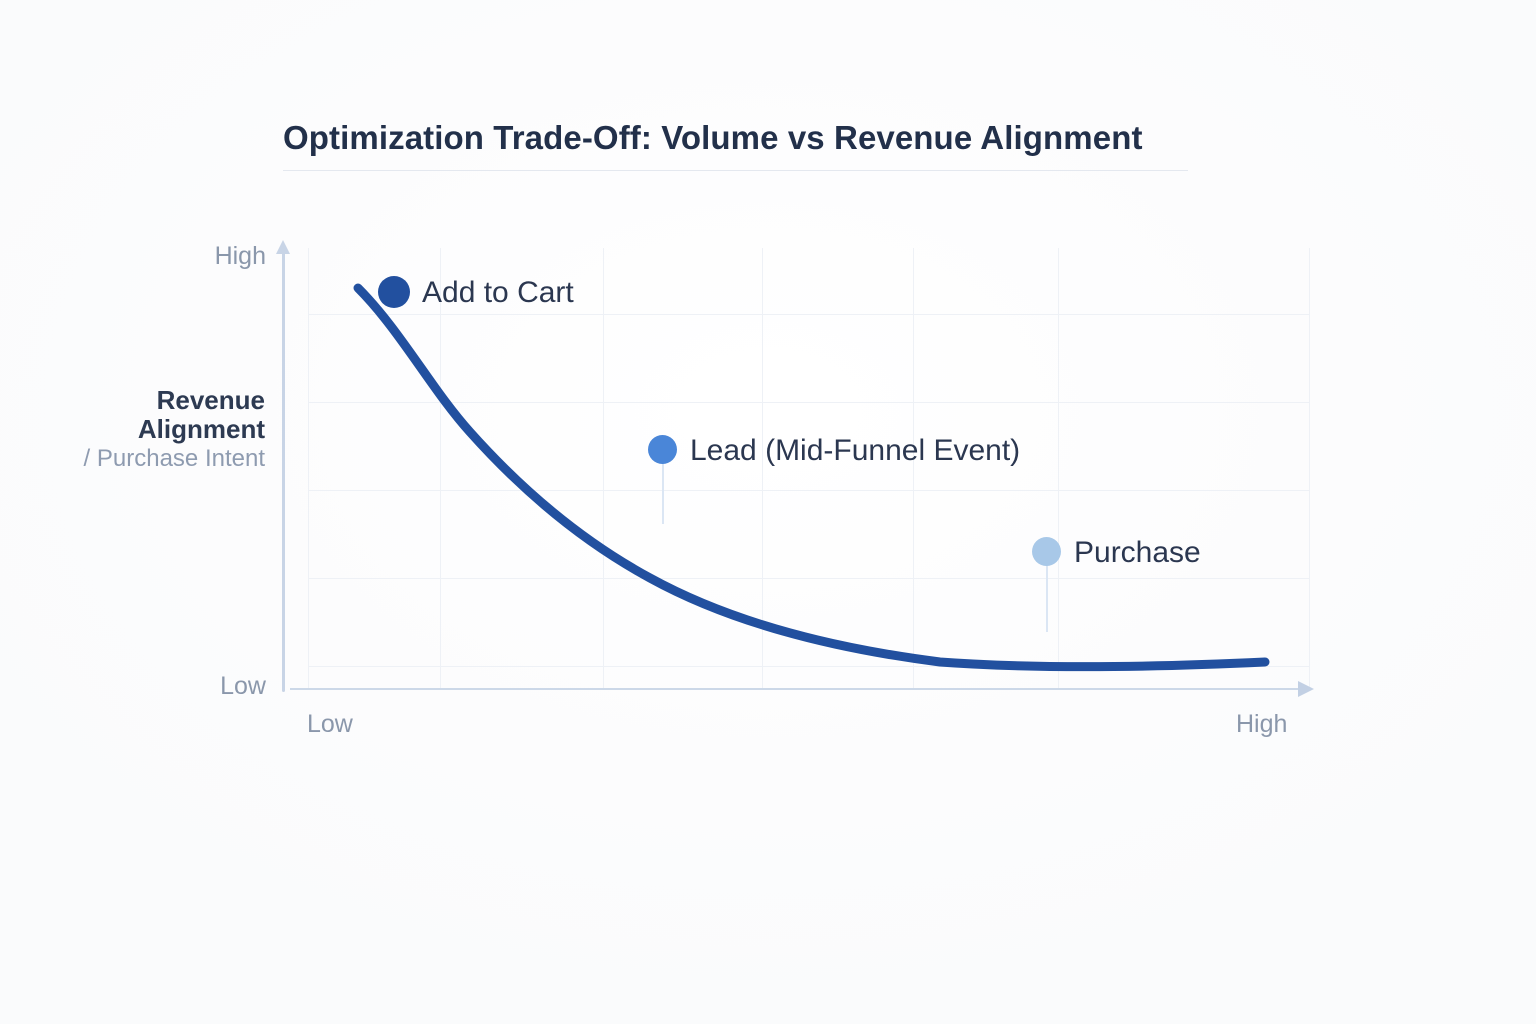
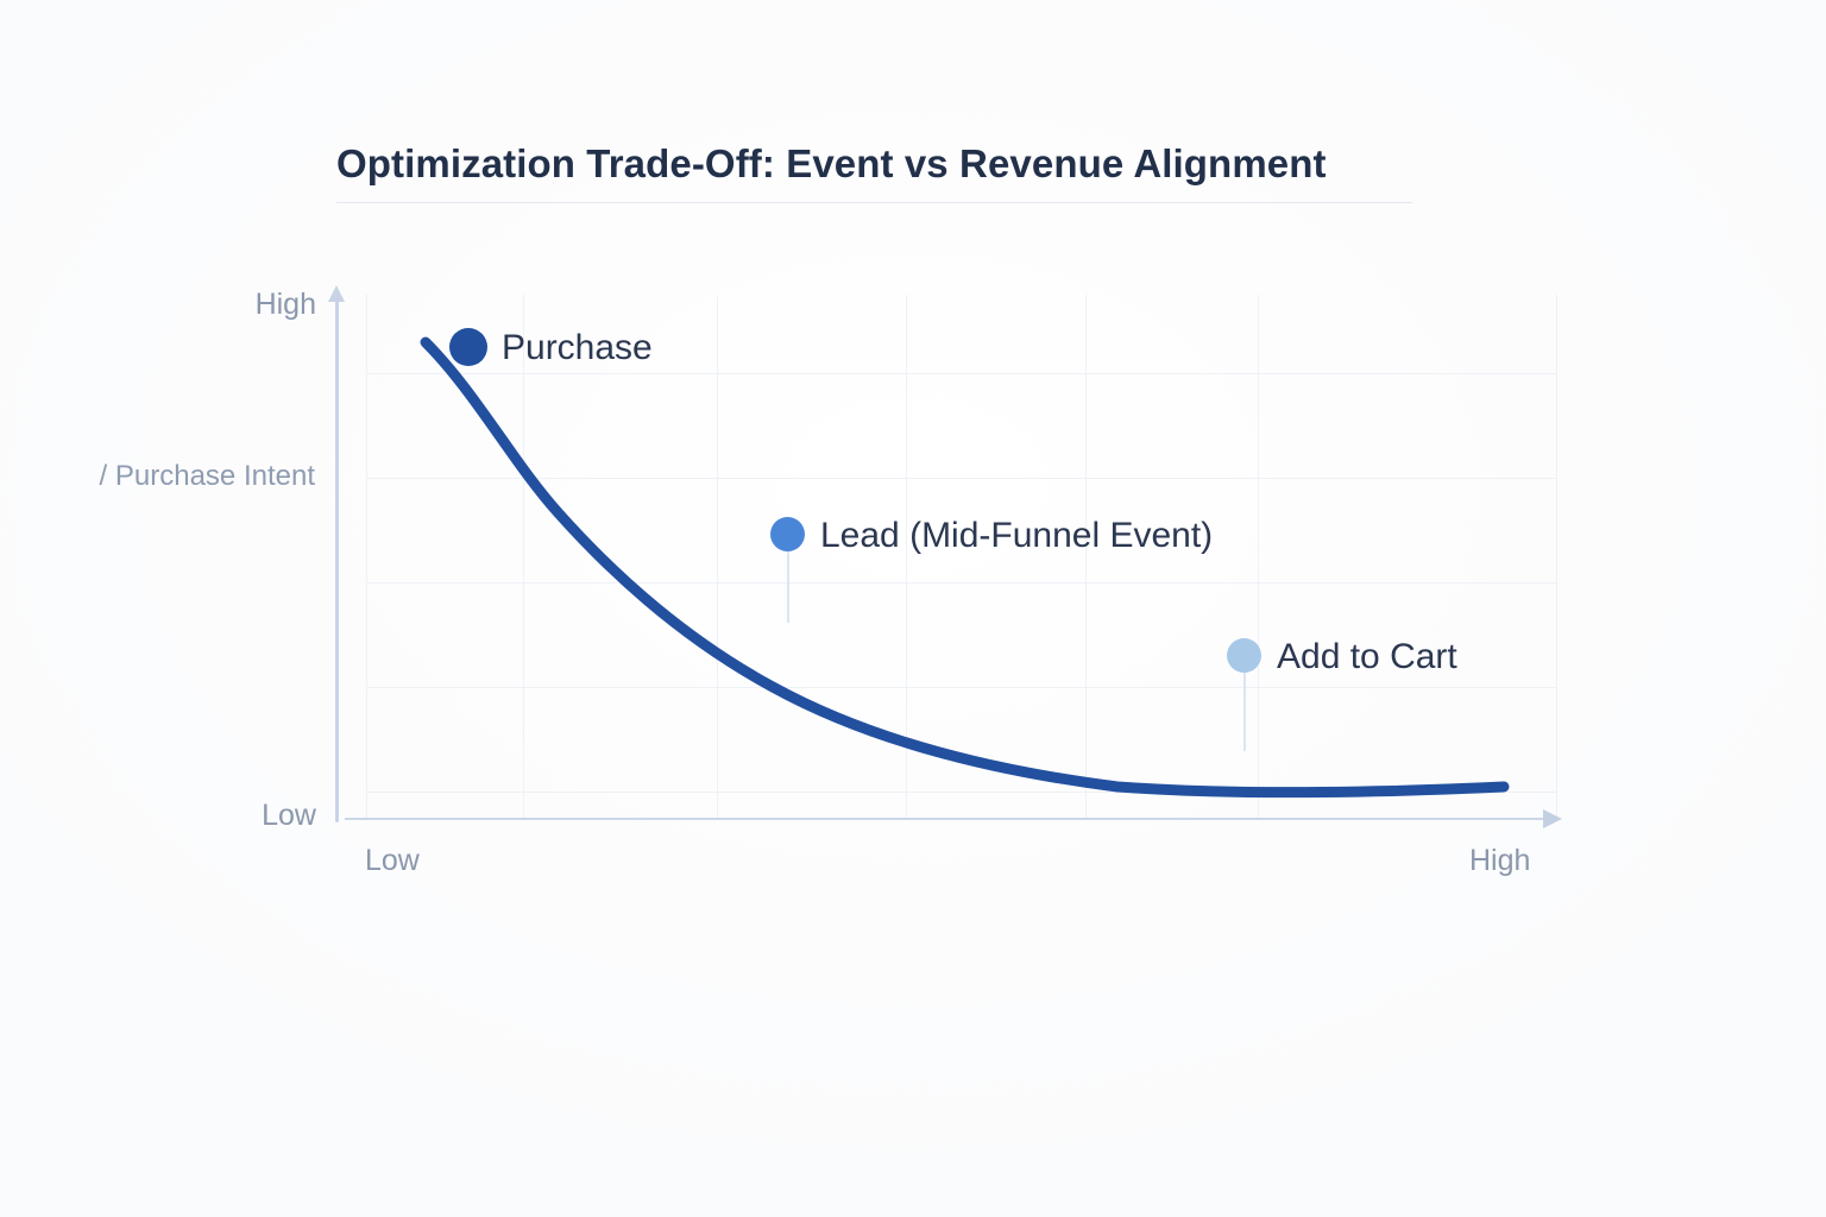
- Optimization Trade-Off: Volume vs Revenue Alignment
+ Optimization Trade-Off: Event vs Revenue Alignment
  High
  Low
  Low
  High
- Revenue Alignment
  / Purchase Intent
- Add to Cart
+ Purchase
  Lead (Mid-Funnel Event)
- Purchase
+ Add to Cart
